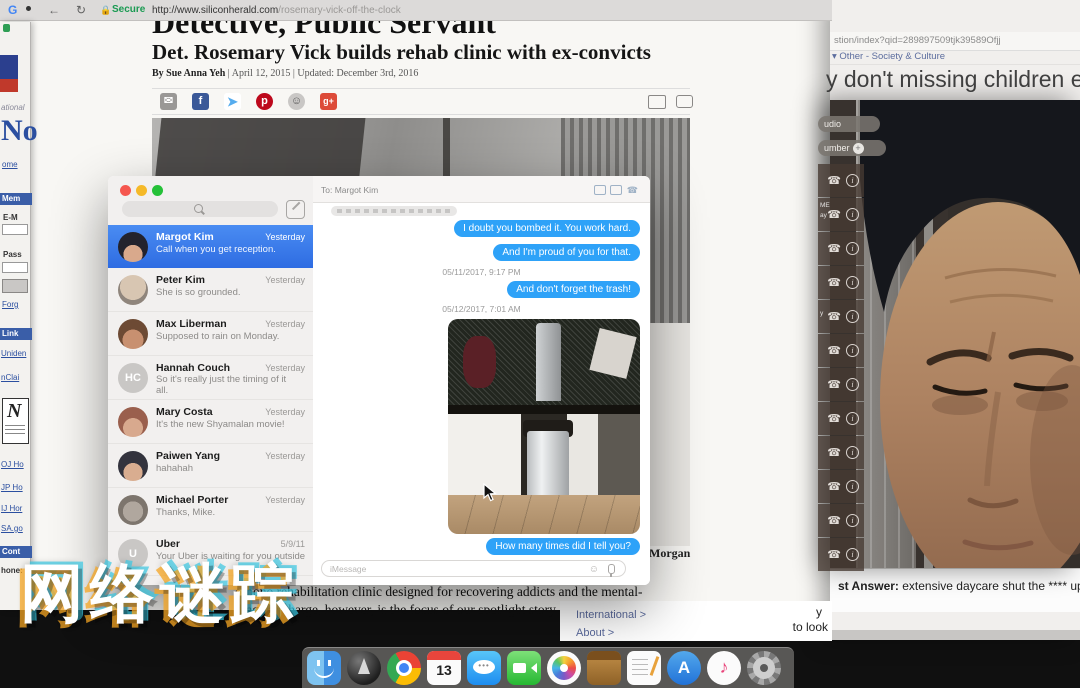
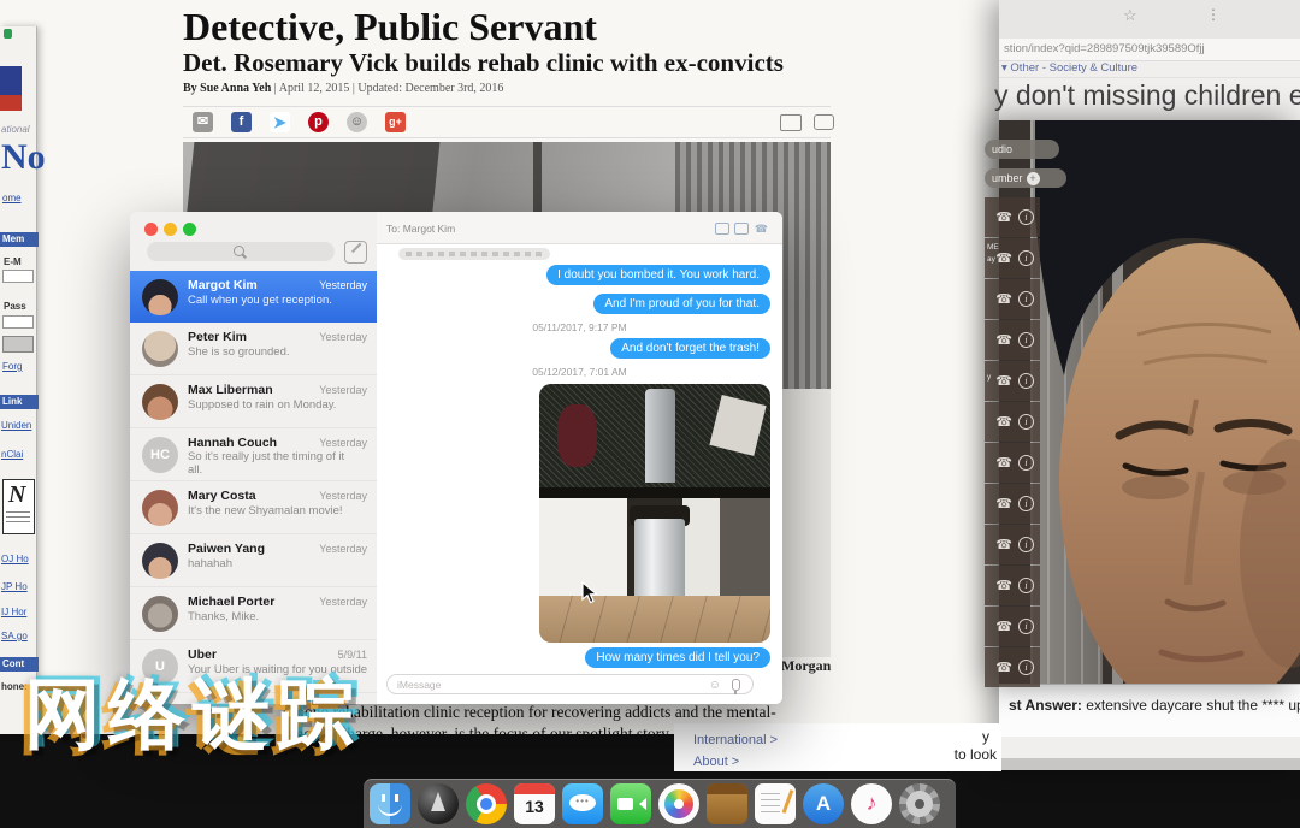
  Detective, Public Servant
  Det. Rosemary Vick builds rehab clinic with ex-convicts
  By Sue Anna Yeh | April 12, 2015 | Updated: December 3rd, 2016
  ✉
  f
  ➤
  p
  ☺
  g+
  Morgan
- o-bono rehabilitation clinic designed for recovering addicts and the mental-
+ o-bono rehabilitation clinic reception for recovering addicts and the mental-
  ding the charge, however, is the focus of our spotlight story.
- G
- ←
- ↻
- 🔒
- Secure
- http://www.siliconherald.com/rosemary-vick-off-the-clock
  ational
  No
  ome
  Mem
  E-M
  Pass
  Forg
  Link
  Uniden
  nClai
  N
  OJ Ho
  JP Ho
  IJ Hor
  SA.go
  Cont
  hone:
+ ☆
+ ⋮
  stion/index?qid=289897509tjk39589Ofjj
  ▾ Other - Society & Culture
  y don't missing children e
  st Answer: extensive daycare shut the **** u
  International >
  About >
  y
  to look
  udio
  umber +
  ☎
  i
  ☎
  i
  ☎
  i
  ☎
  i
  ☎
  i
  ☎
  i
  ☎
  i
  ☎
  i
  ☎
  i
  ☎
  i
  ☎
  i
  ☎
  i
  Margot Kim
  Yesterday
  Call when you get reception.
  Peter Kim
  Yesterday
  She is so grounded.
  Max Liberman
  Yesterday
  Supposed to rain on Monday.
  HC
  Hannah Couch
  Yesterday
  So it's really just the timing of it all.
  Mary Costa
  Yesterday
  It's the new Shyamalan movie!
  Paiwen Yang
  Yesterday
  hahahah
  Michael Porter
  Yesterday
  Thanks, Mike.
  U
  Uber
  5/9/11
  Your Uber is waiting for you outside
  To: Margot Kim
  ☎
  I doubt you bombed it. You work hard.
  And I'm proud of you for that.
  05/11/2017, 9:17 PM
  And don't forget the trash!
  05/12/2017, 7:01 AM
  How many times did I tell you?
  iMessage
  ☺
  网络谜踪
  13
